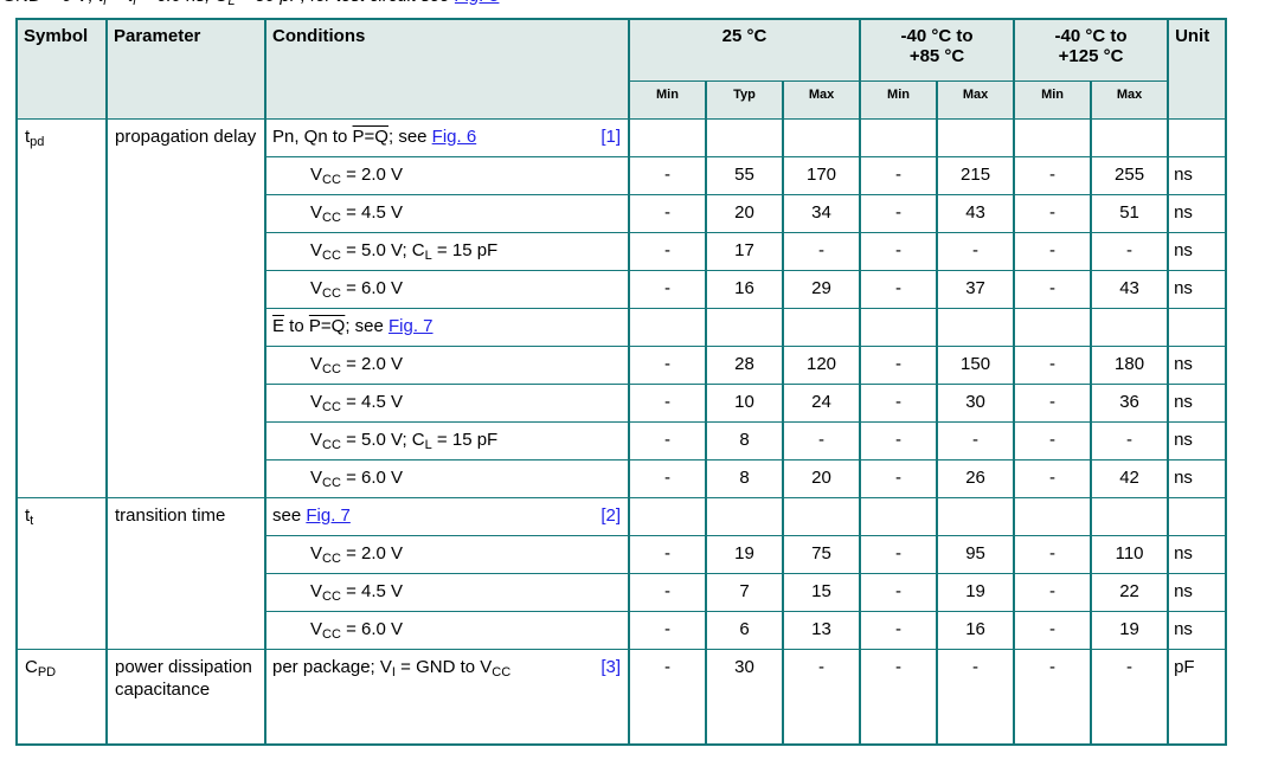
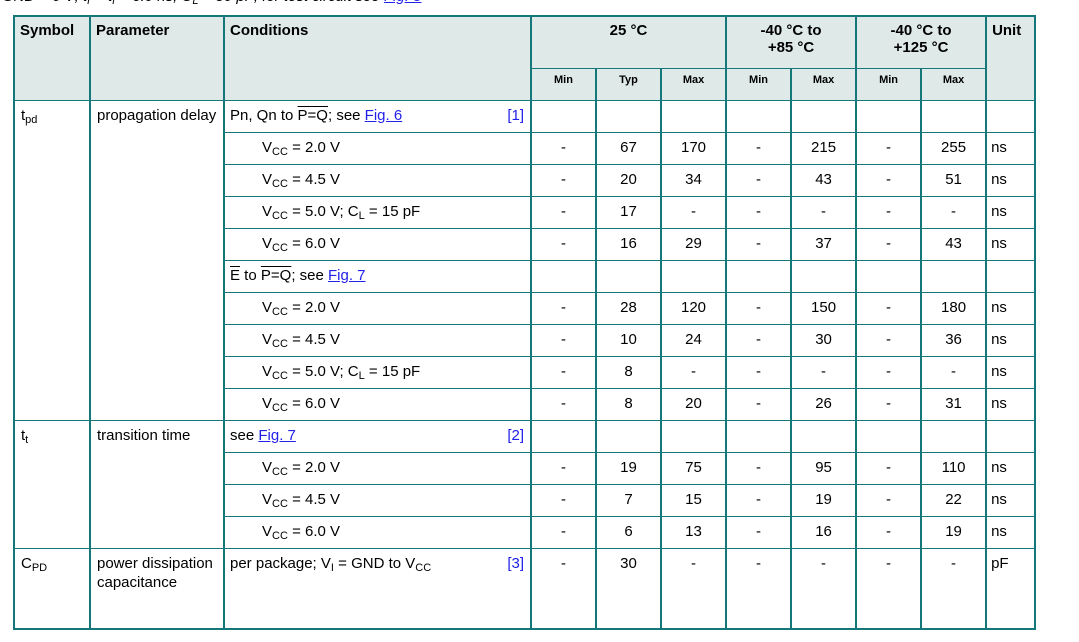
  Symbol	Parameter	Conditions	25 °C	-40 °C to +85 °C	-40 °C to +125 °C	Unit
  Min	Typ	Max	Min	Max	Min	Max
  tpd	propagation delay	Pn, Qn to P=Q; see Fig. 6 [1]
- VCC = 2.0 V	-	55	170	-	215	-	255	ns
+ VCC = 2.0 V	-	67	170	-	215	-	255	ns
  VCC = 4.5 V	-	20	34	-	43	-	51	ns
  VCC = 5.0 V; CL = 15 pF	-	17	-	-	-	-	-	ns
  VCC = 6.0 V	-	16	29	-	37	-	43	ns
  E to P=Q; see Fig. 7
  VCC = 2.0 V	-	28	120	-	150	-	180	ns
  VCC = 4.5 V	-	10	24	-	30	-	36	ns
  VCC = 5.0 V; CL = 15 pF	-	8	-	-	-	-	-	ns
- VCC = 6.0 V	-	8	20	-	26	-	42	ns
+ VCC = 6.0 V	-	8	20	-	26	-	31	ns
  tt	transition time	see Fig. 7 [2]
  VCC = 2.0 V	-	19	75	-	95	-	110	ns
  VCC = 4.5 V	-	7	15	-	19	-	22	ns
  VCC = 6.0 V	-	6	13	-	16	-	19	ns
  CPD	power dissipation capacitance	per package; VI = GND to VCC [3]	-	30	-	-	-	-	-	pF
